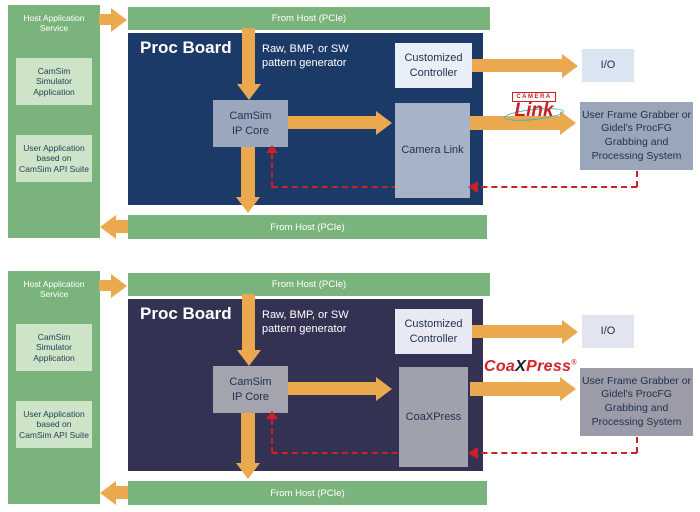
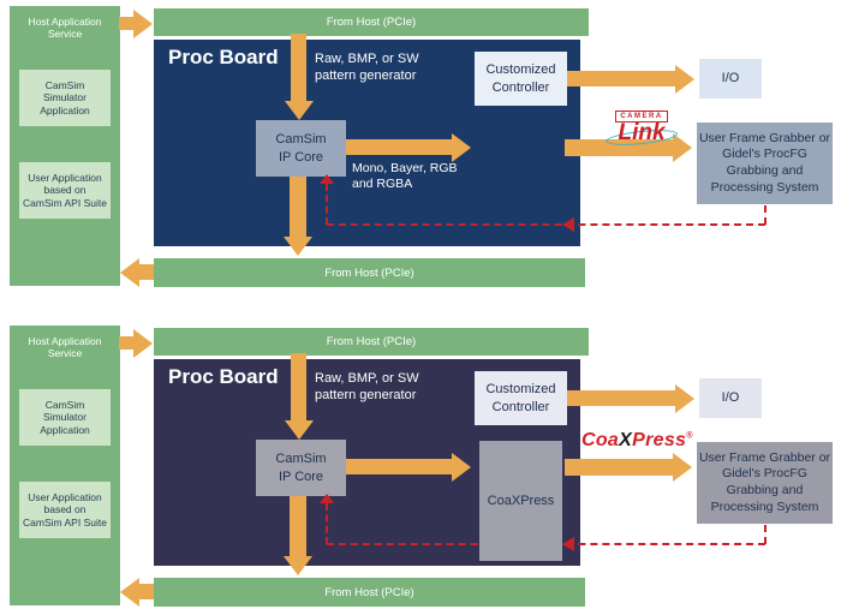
  Host Application Service
  CamSim
  Simulator
  Application
  User Application
  based on
  CamSim API Suite
  From Host (PCIe)
  From Host (PCIe)
  Proc Board
  Raw, BMP, or SW
  pattern generator
+ Mono, Bayer, RGB
+ and RGBA
  CamSim
  IP Core
- Camera Link
  Customized
  Controller
  I/O
  User Frame Grabber or
  Gidel's ProcFG
  Grabbing and
  Processing System
  Link
  Host Application Service
  CamSim
  Simulator
  Application
  User Application
  based on
  CamSim API Suite
  From Host (PCIe)
  From Host (PCIe)
  Proc Board
  Raw, BMP, or SW
  pattern generator
  CamSim
  IP Core
  CoaXPress
  Customized
  Controller
  I/O
  User Frame Grabber or
  Gidel's ProcFG
  Grabbing and
  Processing System
  CoaXPress
